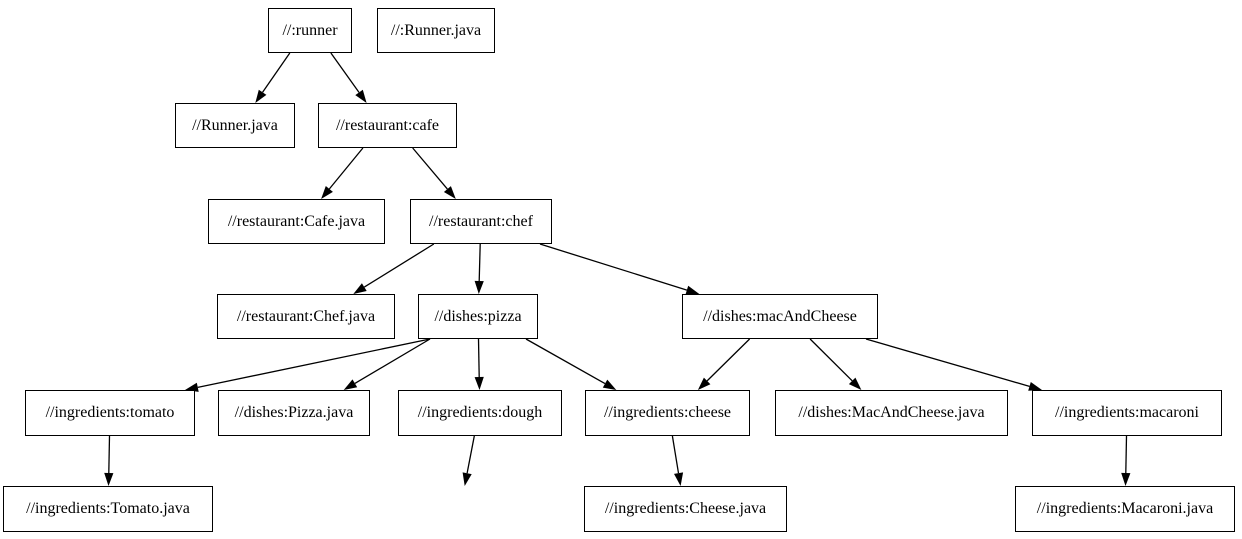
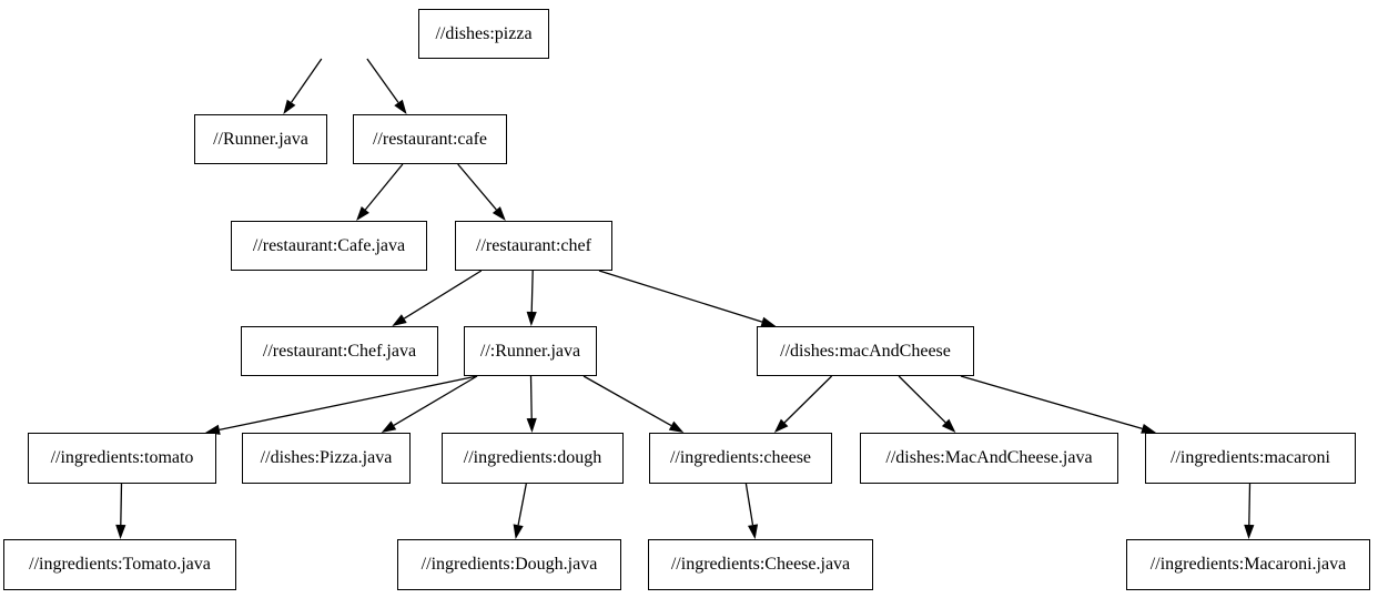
- //:runner
- //:Runner.java
+ //dishes:pizza
  //Runner.java
  //restaurant:cafe
  //restaurant:Cafe.java
  //restaurant:chef
  //restaurant:Chef.java
- //dishes:pizza
+ //:Runner.java
  //dishes:macAndCheese
  //ingredients:tomato
  //dishes:Pizza.java
  //ingredients:dough
  //ingredients:cheese
  //dishes:MacAndCheese.java
  //ingredients:macaroni
  //ingredients:Tomato.java
+ //ingredients:Dough.java
  //ingredients:Cheese.java
  //ingredients:Macaroni.java
